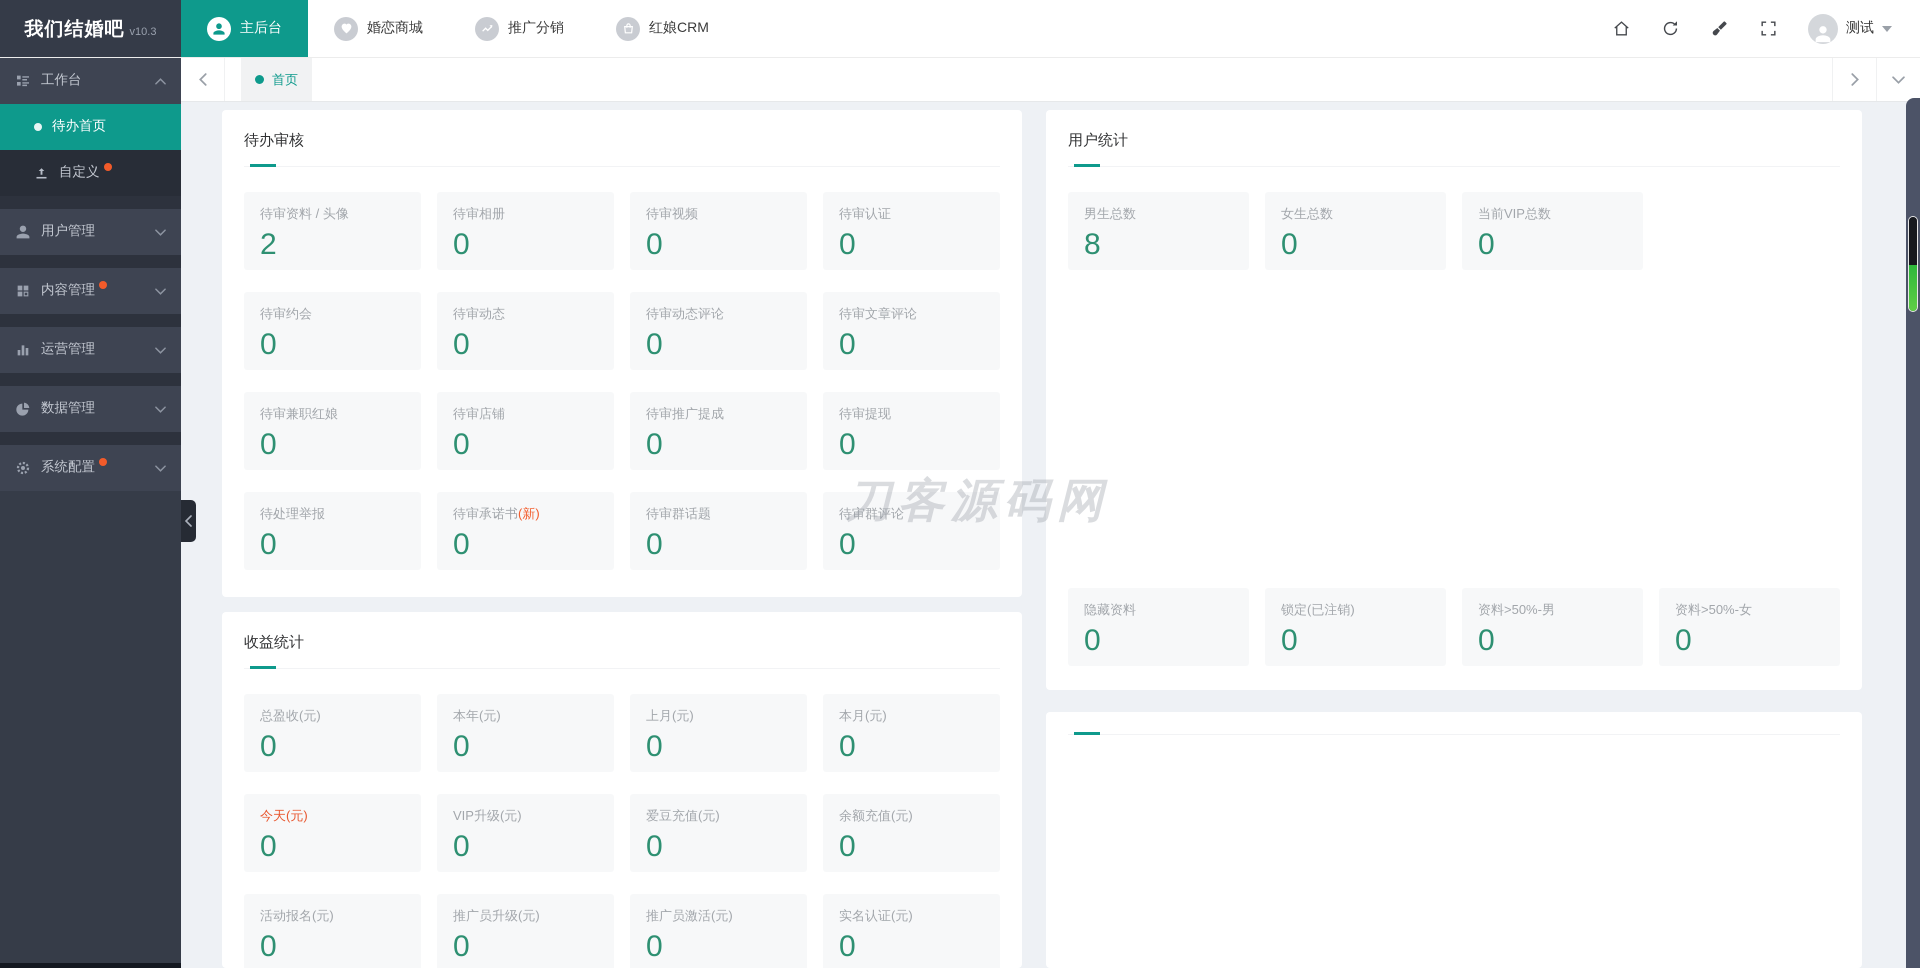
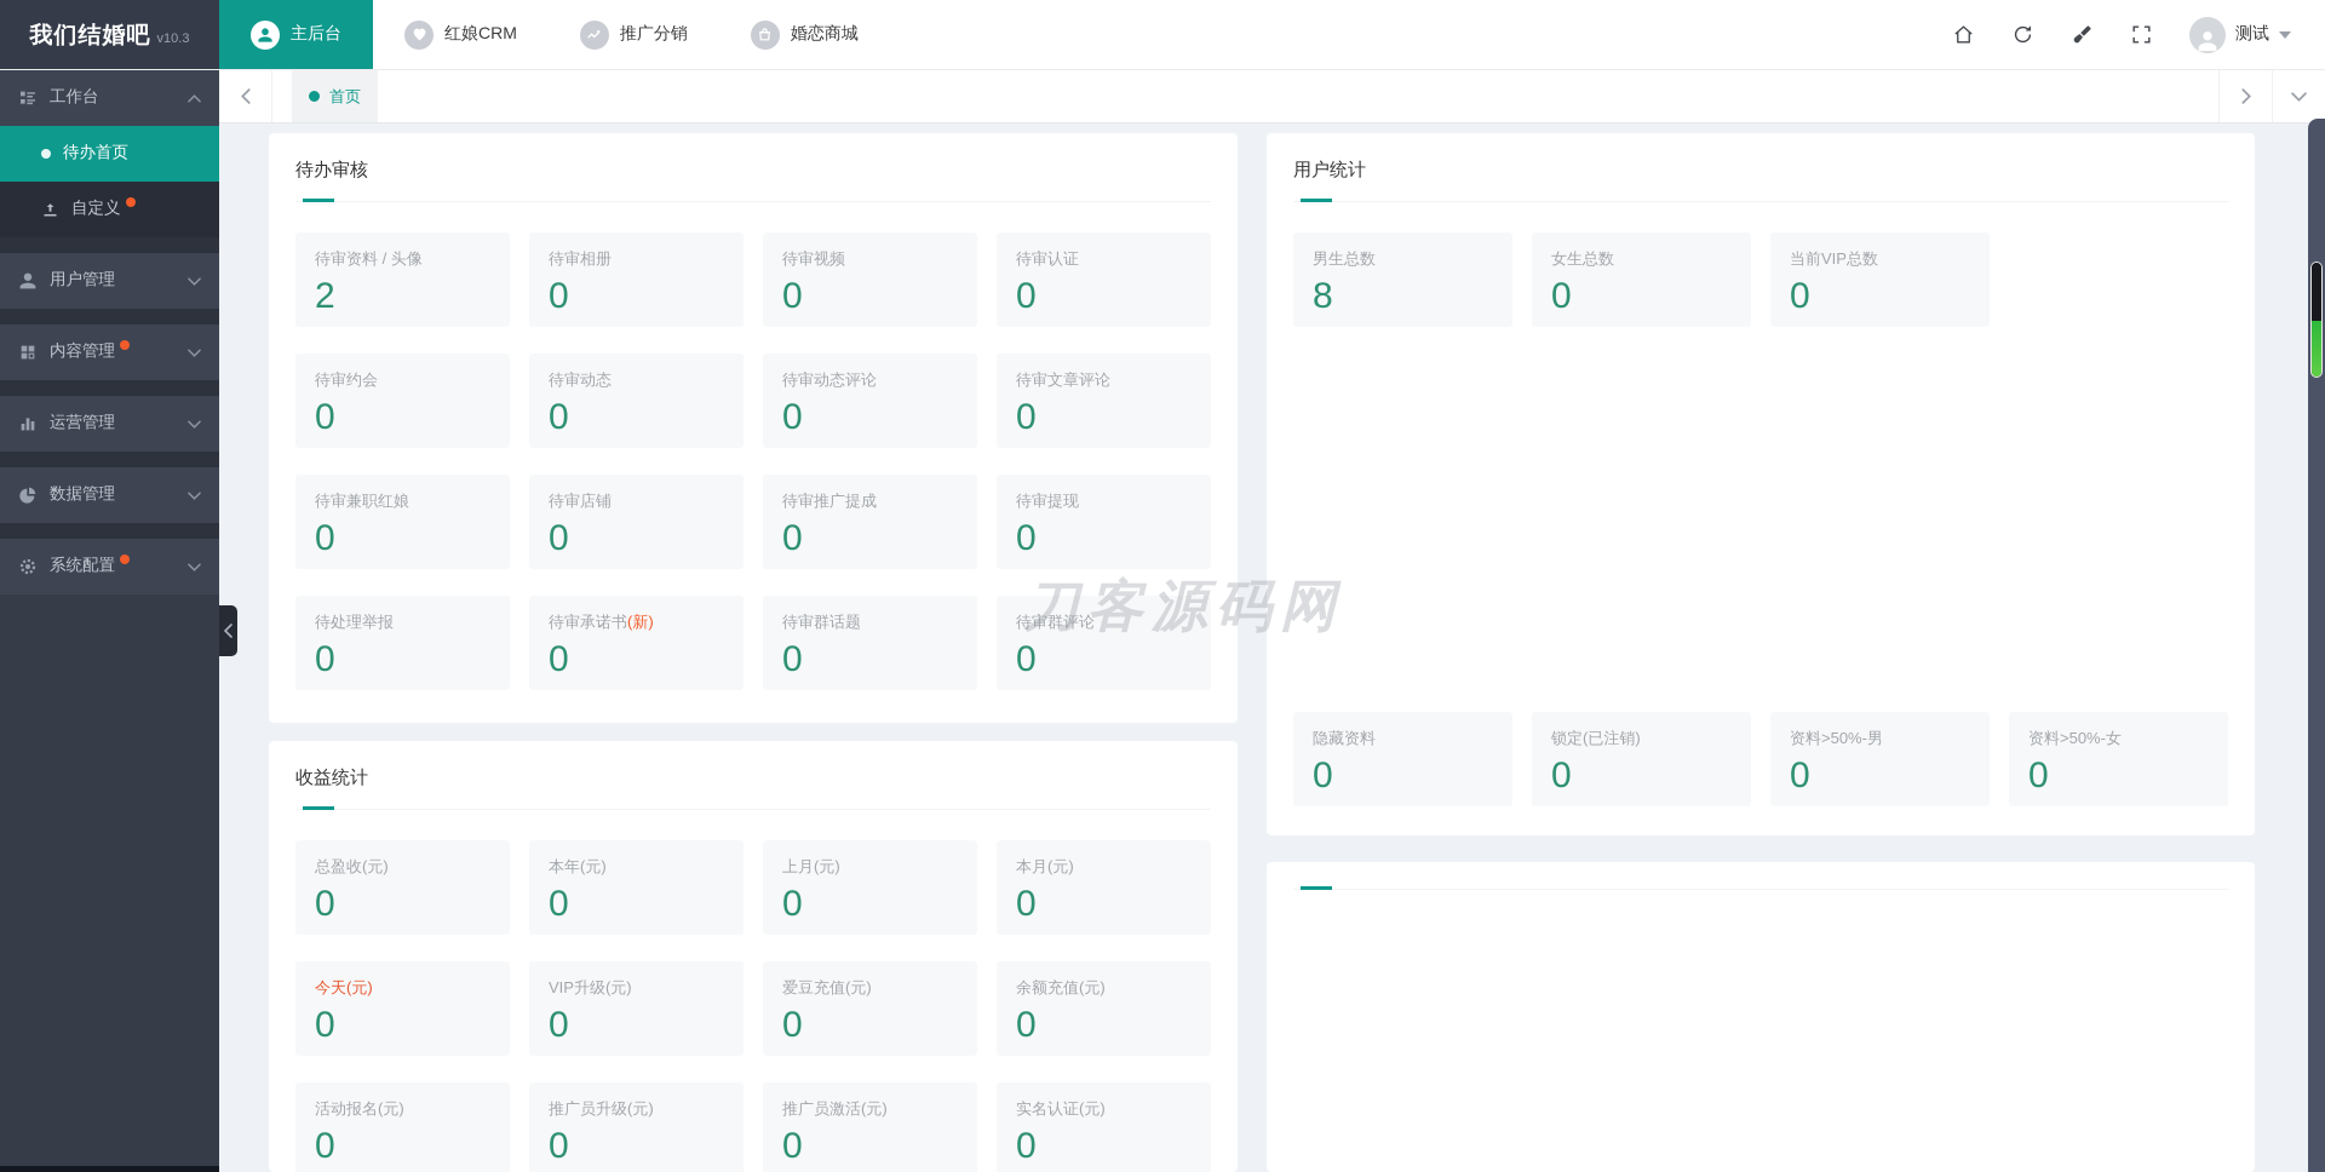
  我们结婚吧
  v10.3
  主后台
- 婚恋商城
+ 红娘CRM
  推广分销
- 红娘CRM
+ 婚恋商城
  测试
  工作台
  待办首页
  自定义
  用户管理
  内容管理
  运营管理
  数据管理
  系统配置
  首页
  刀客源码网
  待办审核
  待审资料 / 头像
  2
  待审相册
  0
  待审视频
  0
  待审认证
  0
  待审约会
  0
  待审动态
  0
  待审动态评论
  0
  待审文章评论
  0
  待审兼职红娘
  0
  待审店铺
  0
  待审推广提成
  0
  待审提现
  0
  待处理举报
  0
  待审承诺书(新)
  0
  待审群话题
  0
  待审群评论
  0
  收益统计
  总盈收(元)
  0
  本年(元)
  0
  上月(元)
  0
  本月(元)
  0
  今天(元)
  0
  VIP升级(元)
  0
  爱豆充值(元)
  0
  余额充值(元)
  0
  活动报名(元)
  0
  推广员升级(元)
  0
  推广员激活(元)
  0
  实名认证(元)
  0
  用户统计
  男生总数
  8
  女生总数
  0
  当前VIP总数
  0
  隐藏资料
  0
  锁定(已注销)
  0
  资料>50%-男
  0
  资料>50%-女
  0
